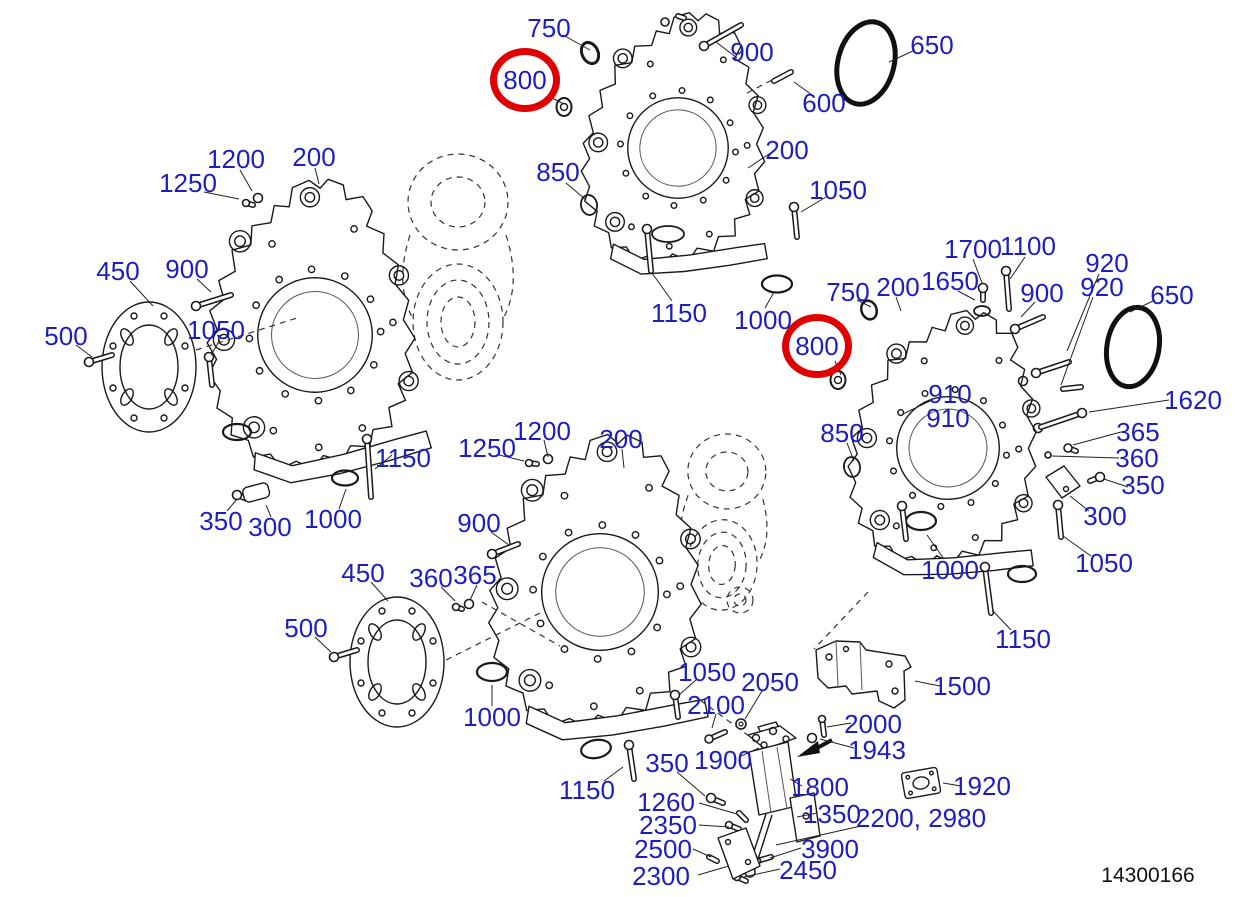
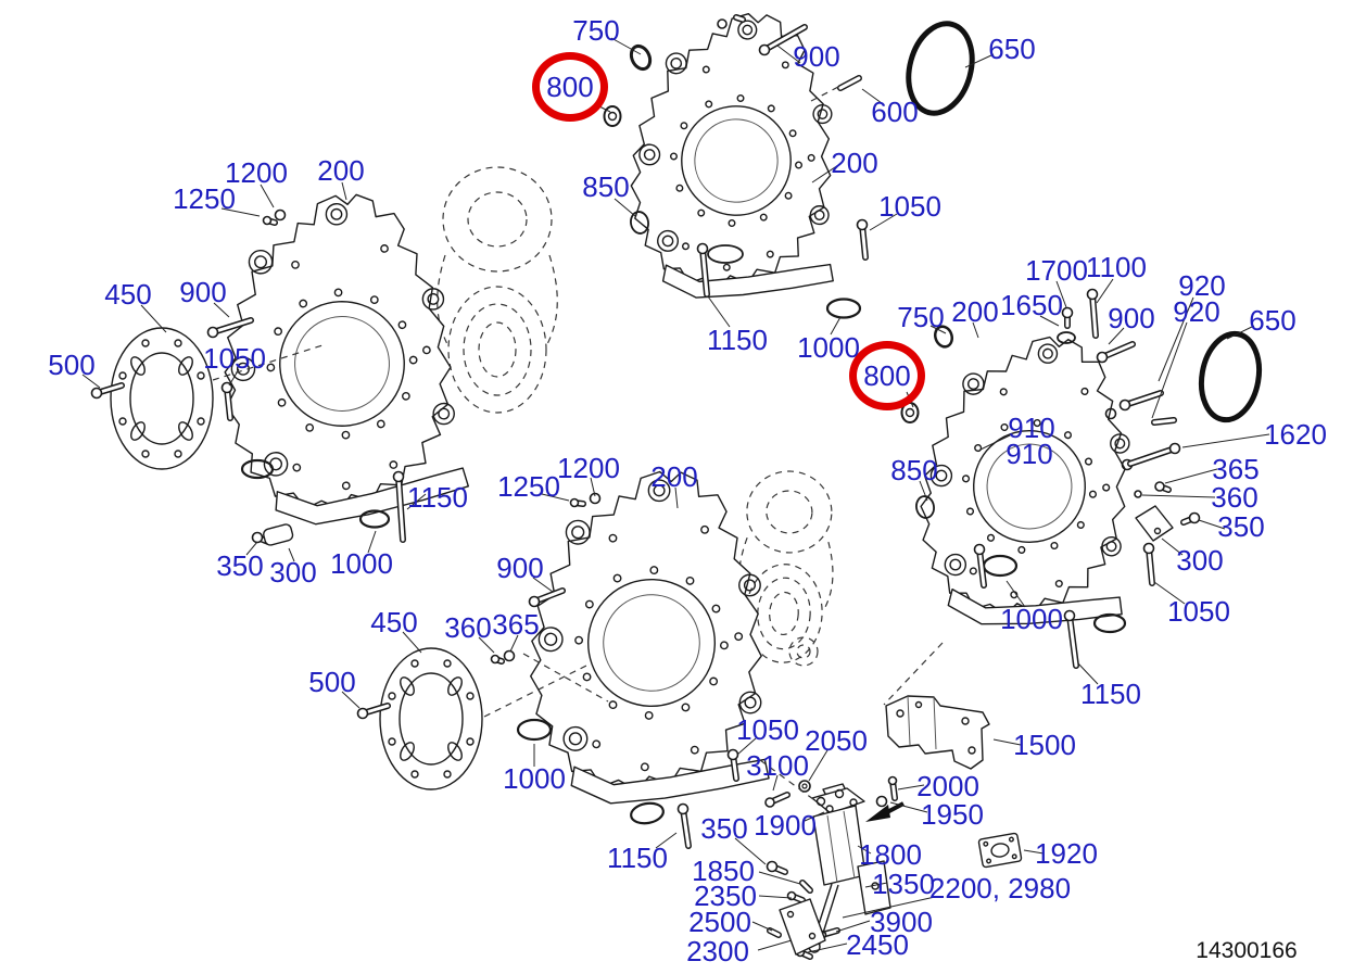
  750
  800
  900
  650
  600
  200
  850
  1050
  1150
  1000
  1200
  1250
  200
  450
  900
  500
  1050
  1150
  350
  300
  1000
  1700
  1100
  1650
  900
  920
  920
  650
  750
  200
  800
  910
  910
  1620
  365
  360
  850
  350
  300
  1000
  1050
  1150
  1250
  1200
  200
  900
  450
  360
  365
  500
  1000
  1050
- 2100
+ 3100
  1150
  2050
  1500
  2000
- 1943
+ 1950
  1900
  350
  1800
  1920
- 1260
+ 1850
  1350
  2200, 2980
  2350
  3900
  2500
  2450
  2300
  14300166
